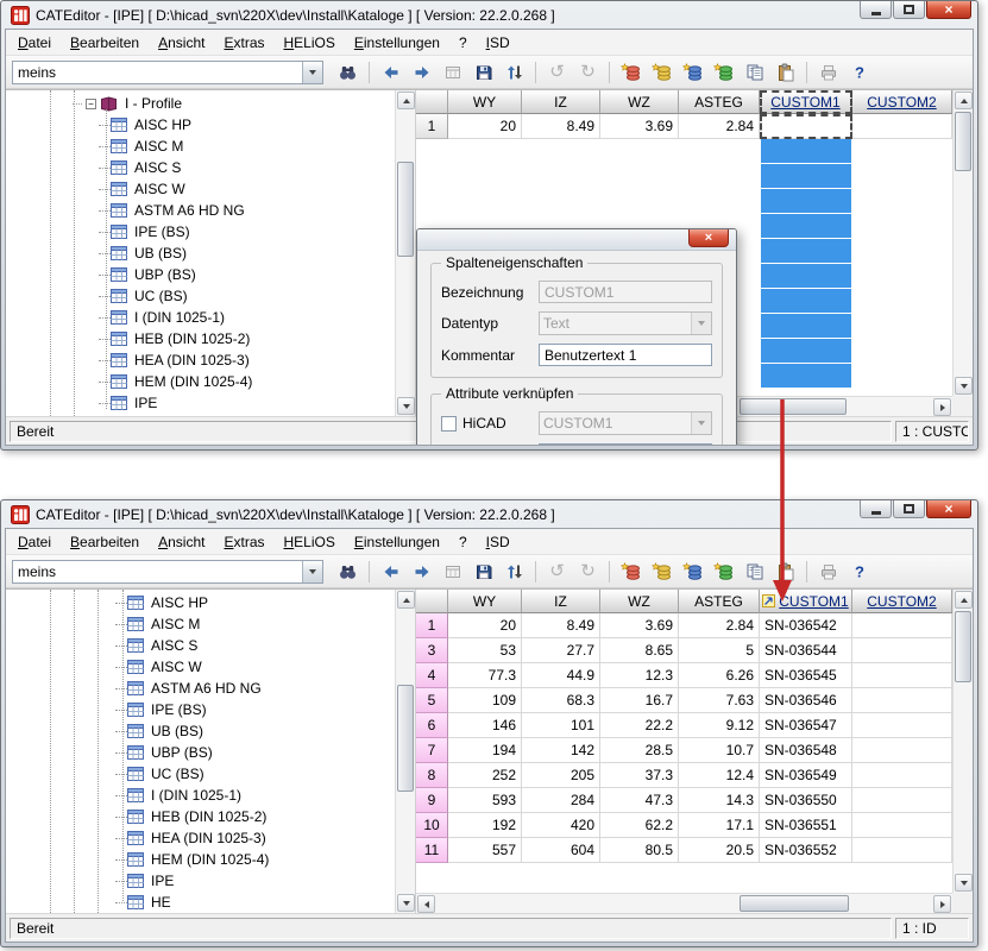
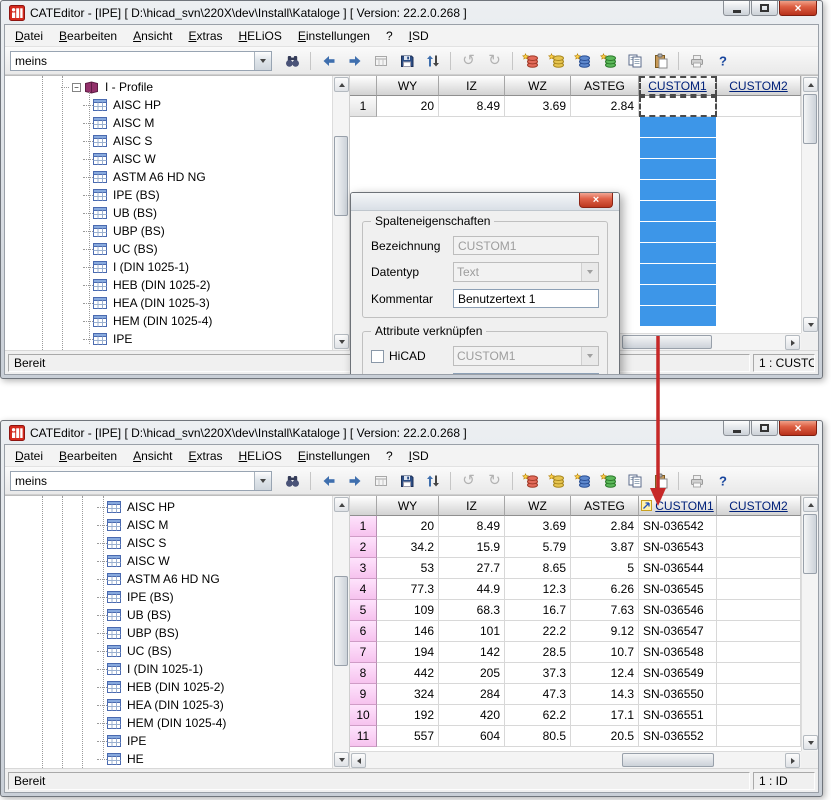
  CATEditor - [IPE] [ D:\hicad_svn\220X\dev\Install\Kataloge ] [ Version: 22.2.0.268 ]
  ×
  Datei
  Bearbeiten
  Ansicht
  Extras
  HELiOS
  Einstellungen
  ?
  ISD
  meins
  ↺
  ↻
  ?
  −
  I - Profile
  AISC HP
  AISC M
  AISC S
  AISC W
  ASTM A6 HD NG
  IPE (BS)
  UB (BS)
  UBP (BS)
  UC (BS)
  I (DIN 1025-1)
  HEB (DIN 1025-2)
  HEA (DIN 1025-3)
  HEM (DIN 1025-4)
  IPE
  	WY	IZ	WZ	ASTEG	CUSTOM1	CUSTOM2
  1	20	8.49	3.69	2.84
  ×
  Spalteneigenschaften
  Bezeichnung
  CUSTOM1
  Datentyp
  Text
  Kommentar
  Benutzertext 1
  Attribute verknüpfen
  HiCAD
  CUSTOM1
  Bereit
  1 : CUSTO
  CATEditor - [IPE] [ D:\hicad_svn\220X\dev\Install\Kataloge ] [ Version: 22.2.0.268 ]
  ×
  Datei
  Bearbeiten
  Ansicht
  Extras
  HELiOS
  Einstellungen
  ?
  ISD
  meins
  ↺
  ↻
  ?
  AISC HP
  AISC M
  AISC S
  AISC W
  ASTM A6 HD NG
  IPE (BS)
  UB (BS)
  UBP (BS)
  UC (BS)
  I (DIN 1025-1)
  HEB (DIN 1025-2)
  HEA (DIN 1025-3)
  HEM (DIN 1025-4)
  IPE
  HE
  	WY	IZ	WZ	ASTEG	CUSTOM1	CUSTOM2
  1	20	8.49	3.69	2.84	SN-036542
+ 2	34.2	15.9	5.79	3.87	SN-036543
  3	53	27.7	8.65	5	SN-036544
  4	77.3	44.9	12.3	6.26	SN-036545
  5	109	68.3	16.7	7.63	SN-036546
  6	146	101	22.2	9.12	SN-036547
  7	194	142	28.5	10.7	SN-036548
- 8	252	205	37.3	12.4	SN-036549
+ 8	442	205	37.3	12.4	SN-036549
- 9	593	284	47.3	14.3	SN-036550
+ 9	324	284	47.3	14.3	SN-036550
  10	192	420	62.2	17.1	SN-036551
  11	557	604	80.5	20.5	SN-036552
  Bereit
  1 : ID
